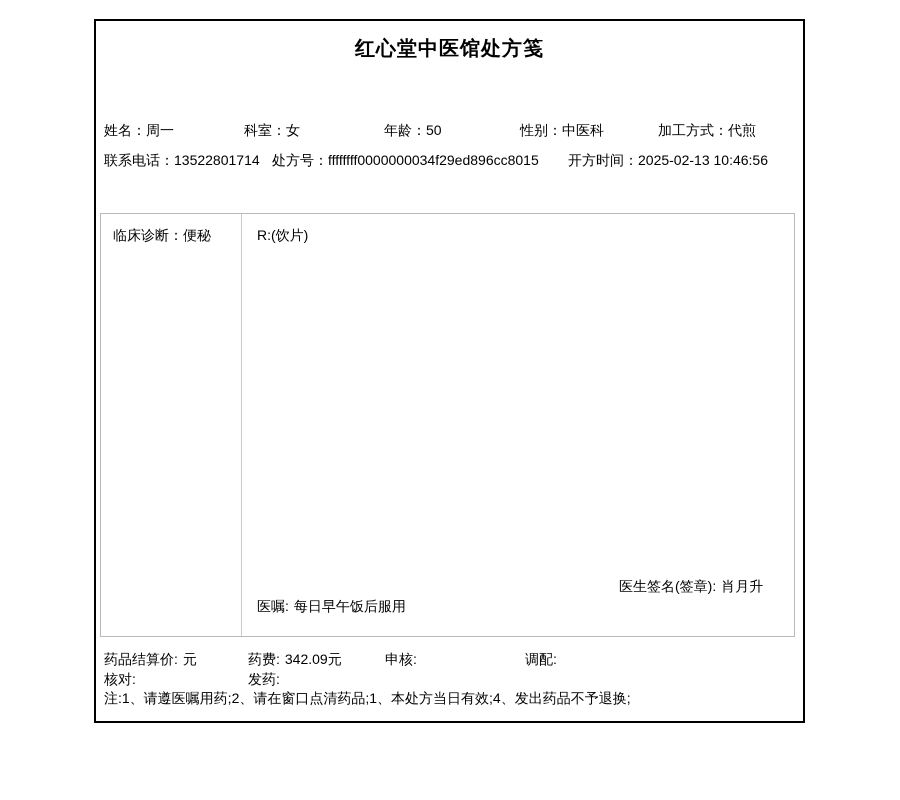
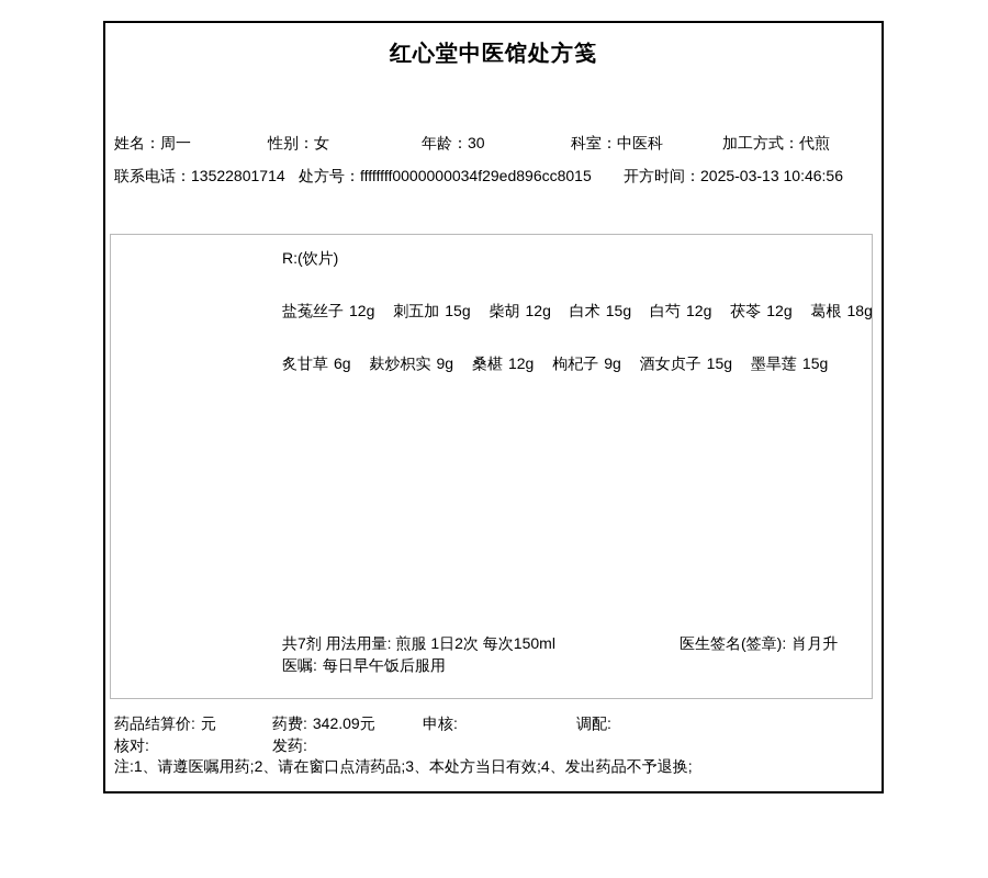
  红心堂中医馆处方笺
  姓名：周一
- 科室：女
+ 性别：女
- 年龄：50
+ 年龄：30
- 性别：中医科
+ 科室：中医科
  加工方式：代煎
  联系电话：13522801714
  处方号：ffffffff0000000034f29ed896cc8015
- 开方时间：2025-02-13 10:46:56
+ 开方时间：2025-03-13 10:46:56
- 临床诊断：便秘
  R:(饮片)
+ 盐菟丝子 12g 刺五加 15g 柴胡 12g 白术 15g 白芍 12g 茯苓 12g 葛根 18g
+ 炙甘草 6g 麸炒枳实 9g 桑椹 12g 枸杞子 9g 酒女贞子 15g 墨旱莲 15g
+ 共7剂 用法用量: 煎服 1日2次 每次150ml
  医生签名(签章): 肖月升
  医嘱: 每日早午饭后服用
  药品结算价: 元
  药费: 342.09元
  申核:
  调配:
  核对:
  发药:
- 注:1、请遵医嘱用药;2、请在窗口点清药品;1、本处方当日有效;4、发出药品不予退换;
+ 注:1、请遵医嘱用药;2、请在窗口点清药品;3、本处方当日有效;4、发出药品不予退换;
